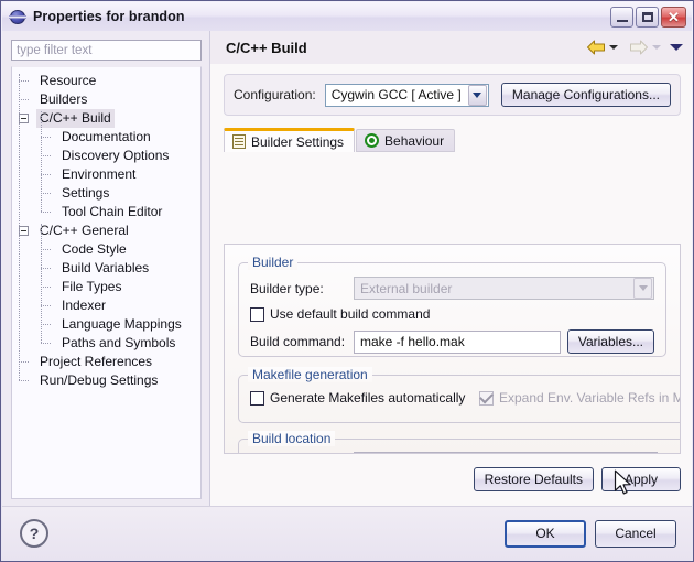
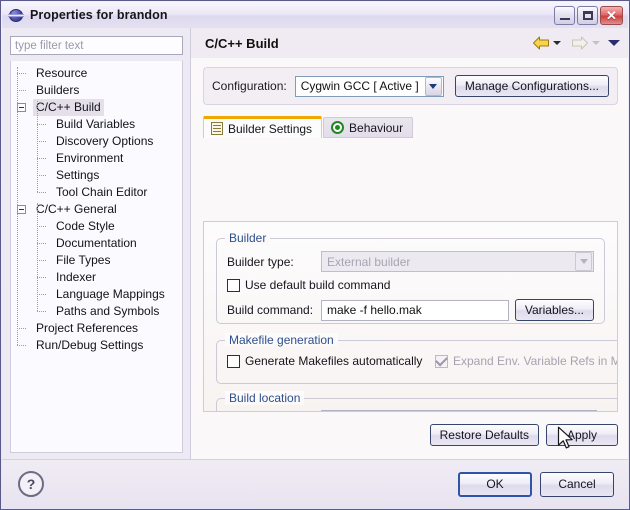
  Properties for brandon
  ✕
  type filter text
  Resource
  Builders
  C/C++ Build
- Documentation
+ Build Variables
  Discovery Options
  Environment
  Settings
  Tool Chain Editor
  C/C++ General
  Code Style
- Build Variables
+ Documentation
  File Types
  Indexer
  Language Mappings
  Paths and Symbols
  Project References
  Run/Debug Settings
  C/C++ Build
  Configuration:
  Cygwin GCC [ Active ]
  Manage Configurations...
  Builder Settings
  Behaviour
  Builder
  Builder type:
  External builder
  Use default build command
  Build command:
  make -f hello.mak
  Variables...
  Makefile generation
  Generate Makefiles automatically
  Expand Env. Variable Refs in M
  Build location
  Restore Defaults
  Apply
  ?
  OK
  Cancel
